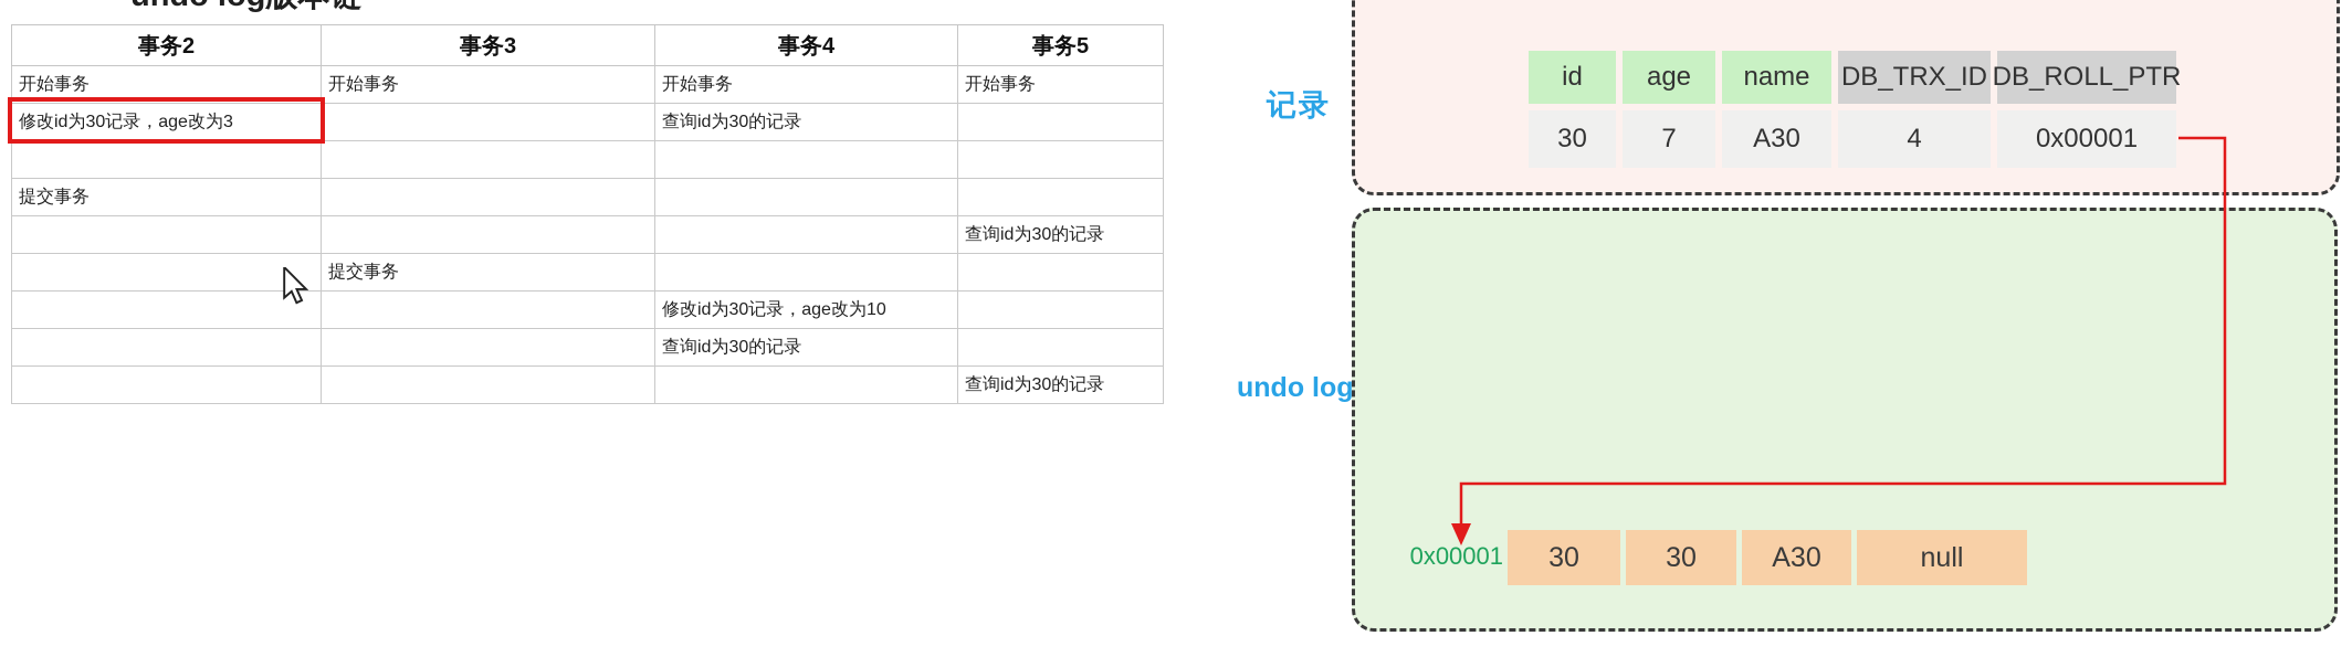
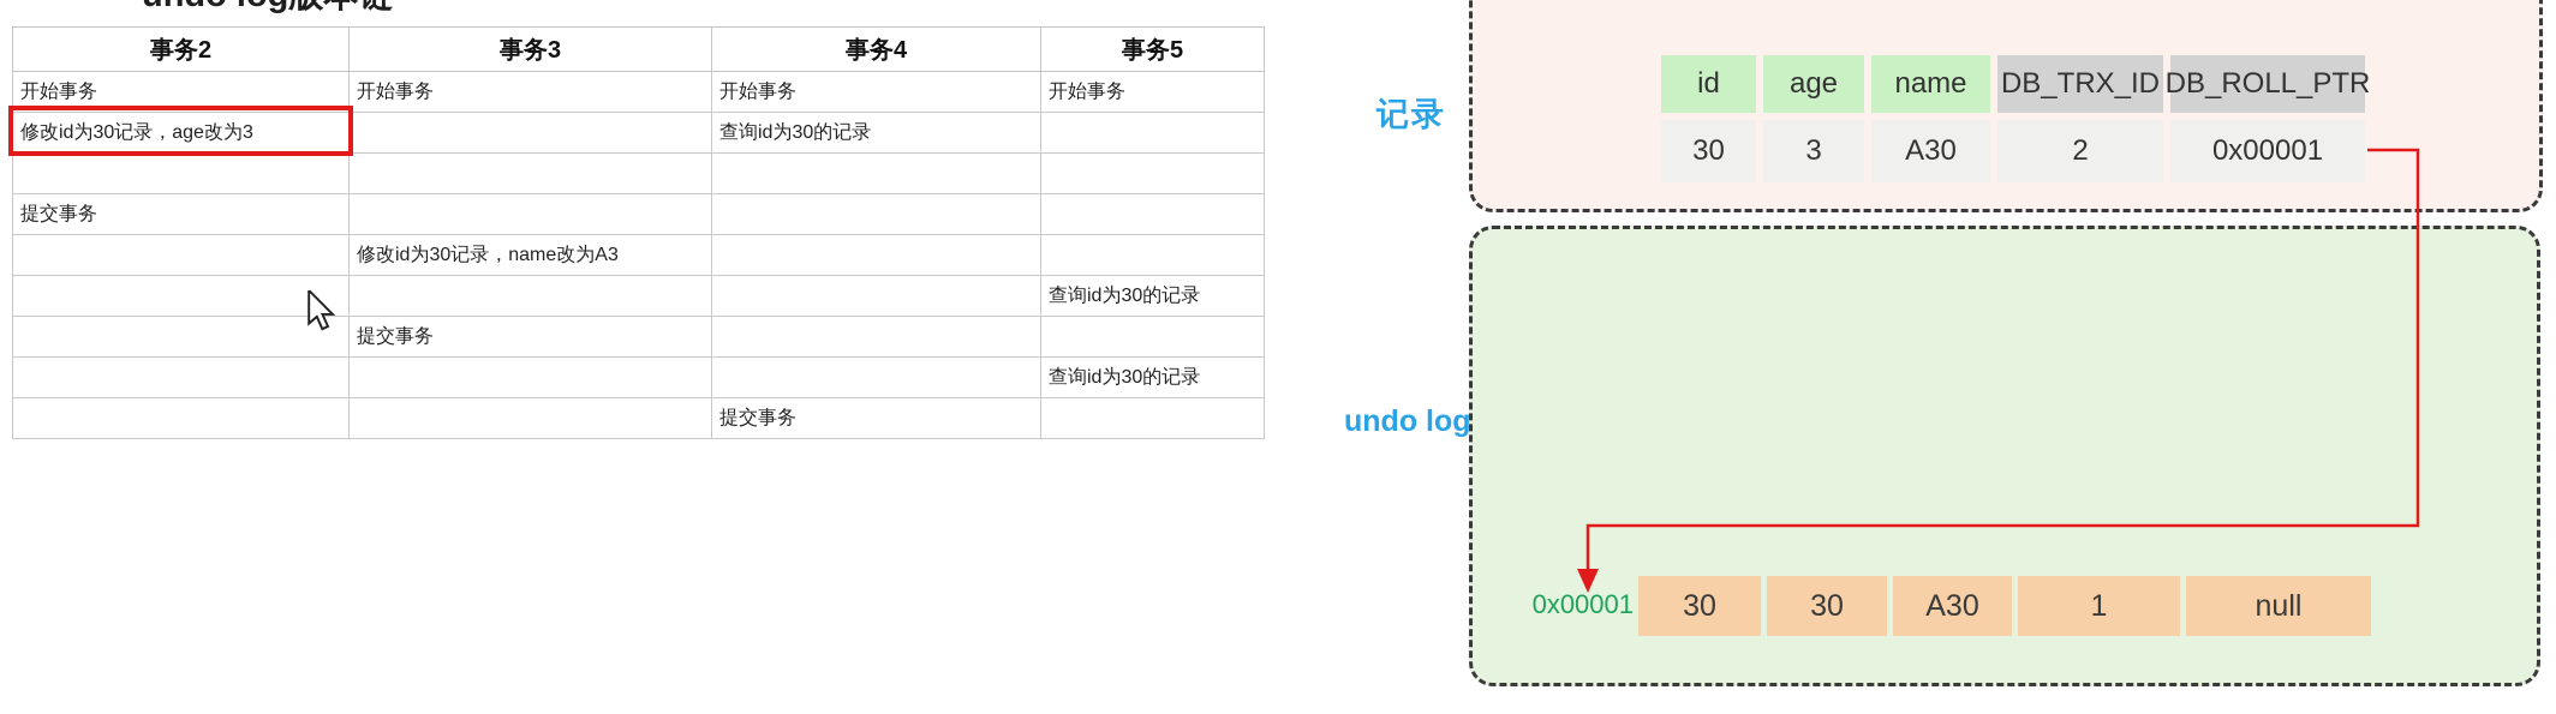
  事务2	事务3	事务4	事务5
  开始事务	开始事务	开始事务	开始事务
  修改id为30记录，age改为3		查询id为30的记录
  提交事务
+ 	修改id为30记录，name改为A3
  			查询id为30的记录
  	提交事务
- 		修改id为30记录，age改为10
- 		查询id为30的记录
  			查询id为30的记录
+ 		提交事务
  记录
  id
  age
  name
  DB_TRX_ID
  DB_ROLL_PTR
  30
- 7
+ 3
  A30
- 4
+ 2
  0x00001
  undo log
  0x00001
  30
  30
  A30
+ 1
  null
